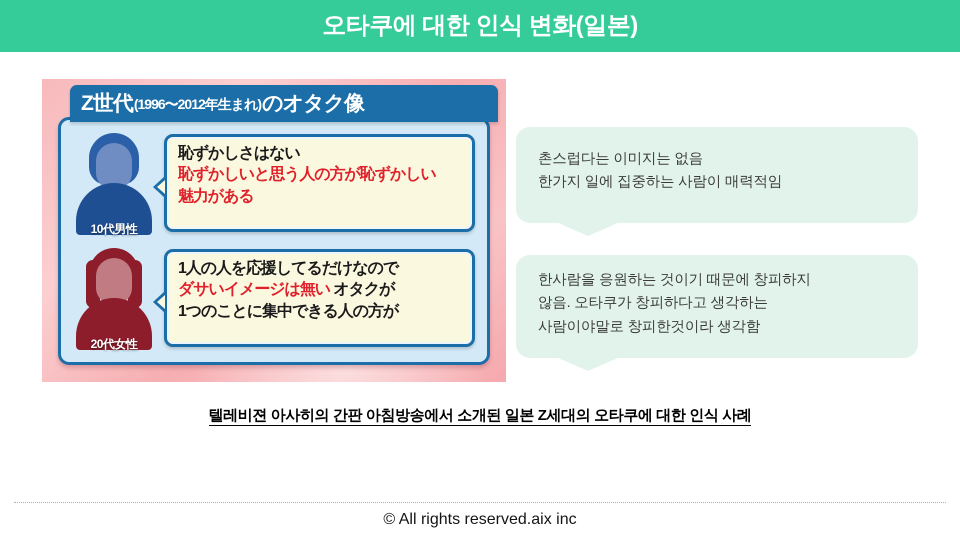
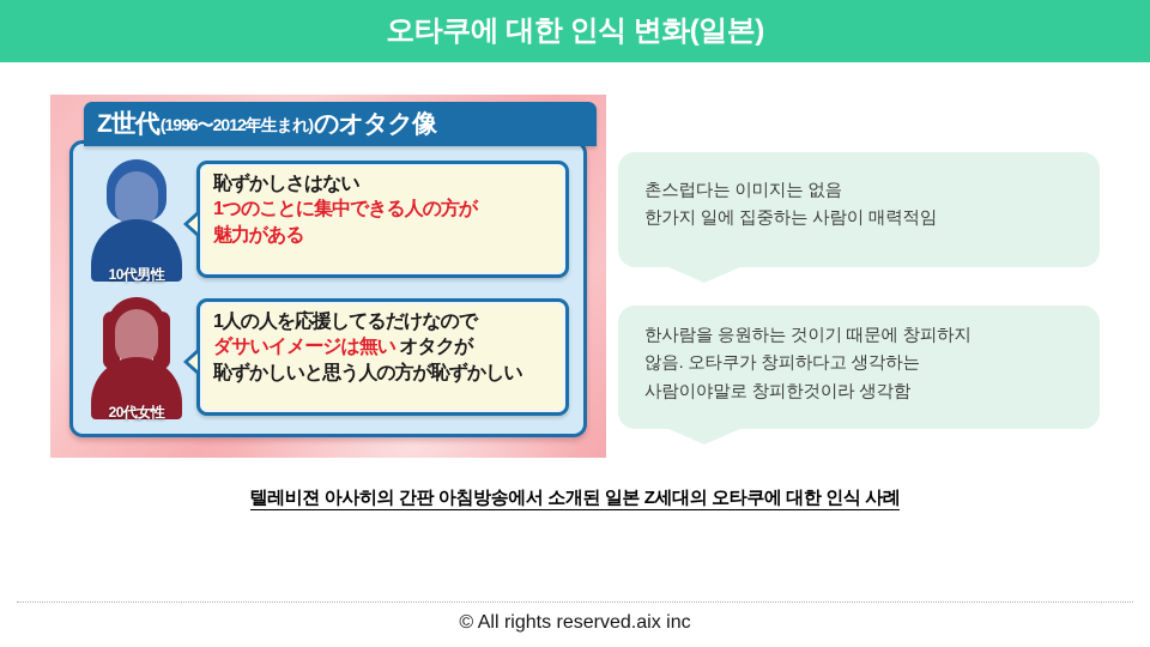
  오타쿠에 대한 인식 변화(일본)
  Z世代
  (1996〜2012年生まれ)
  のオタク像
  10代男性
  恥ずかしさはない
- 恥ずかしいと思う人の方が恥ずかしい
+ 1つのことに集中できる人の方が
  魅力がある
  20代女性
  1人の人を応援してるだけなので
  ダサいイメージは無い オタクが
- 1つのことに集中できる人の方が
+ 恥ずかしいと思う人の方が恥ずかしい
  촌스럽다는 이미지는 없음
  한가지 일에 집중하는 사람이 매력적임
  한사람을 응원하는 것이기 때문에 창피하지
  않음. 오타쿠가 창피하다고 생각하는
  사람이야말로 창피한것이라 생각함
  텔레비젼 아사히의 간판 아침방송에서 소개된 일본 Z세대의 오타쿠에 대한 인식 사례
  © All rights reserved.aix inc
